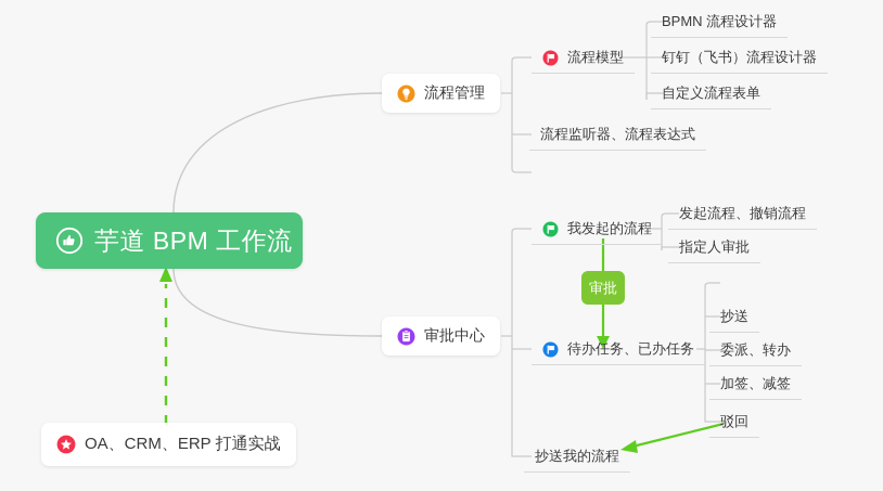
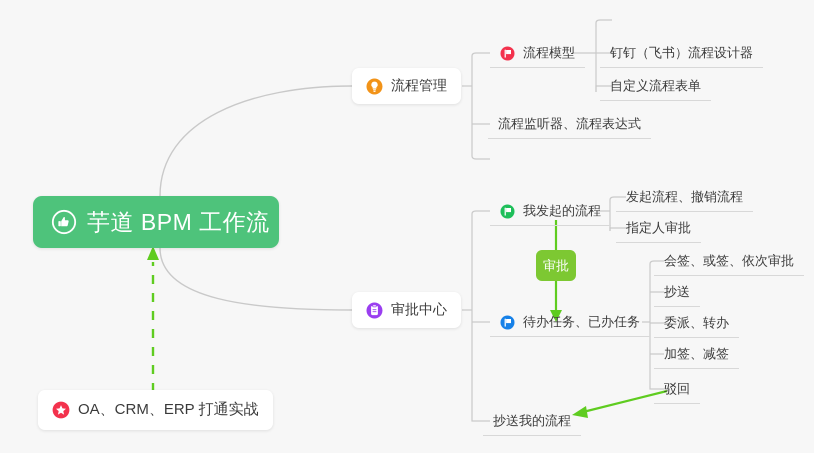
  芋道 BPM 工作流
  流程管理
  流程模型
- BPMN 流程设计器
  钉钉（飞书）流程设计器
  自定义流程表单
  流程监听器、流程表达式
  审批中心
  我发起的流程
  发起流程、撤销流程
  指定人审批
  审批
  待办任务、已办任务
+ 会签、或签、依次审批
  抄送
  委派、转办
  加签、减签
  驳回
  抄送我的流程
  OA、CRM、ERP 打通实战
